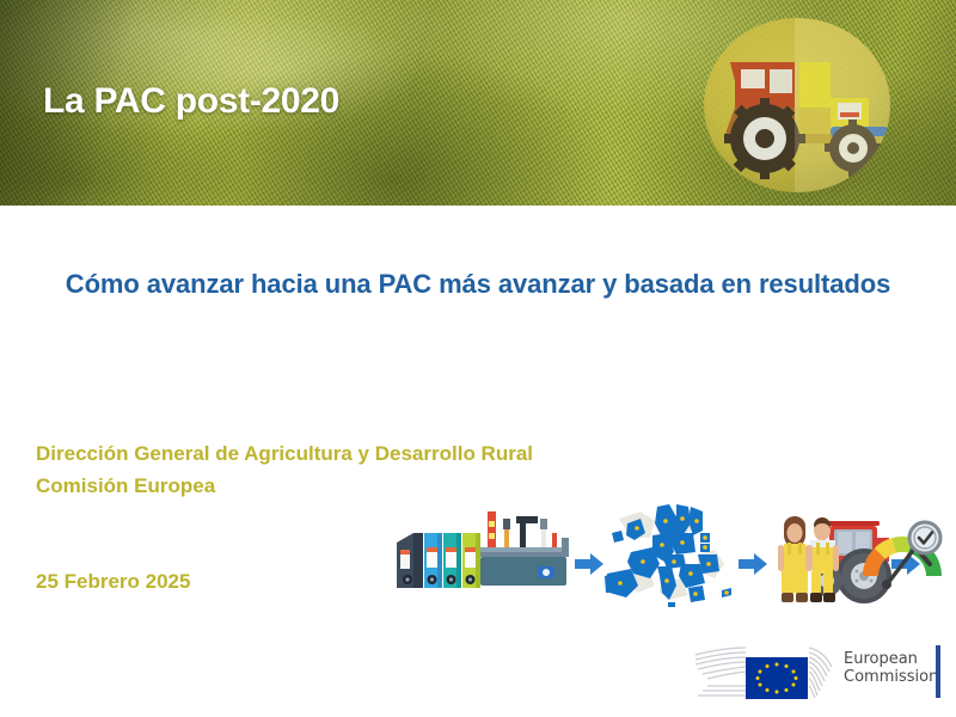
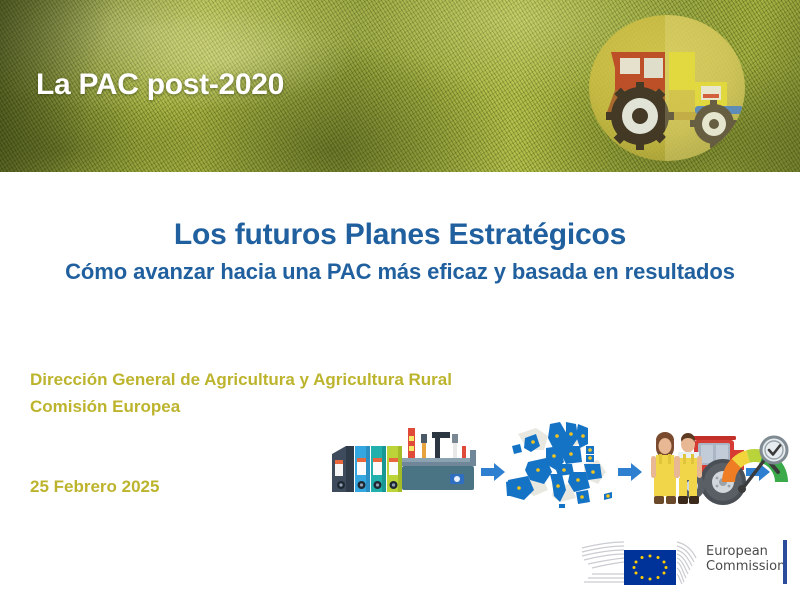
  La PAC post-2020
+ Los futuros Planes Estratégicos
- Cómo avanzar hacia una PAC más avanzar y basada en resultados
+ Cómo avanzar hacia una PAC más eficaz y basada en resultados
- Dirección General de Agricultura y Desarrollo Rural
+ Dirección General de Agricultura y Agricultura Rural
  Comisión Europea
  25 Febrero 2025
  European
  Commission
